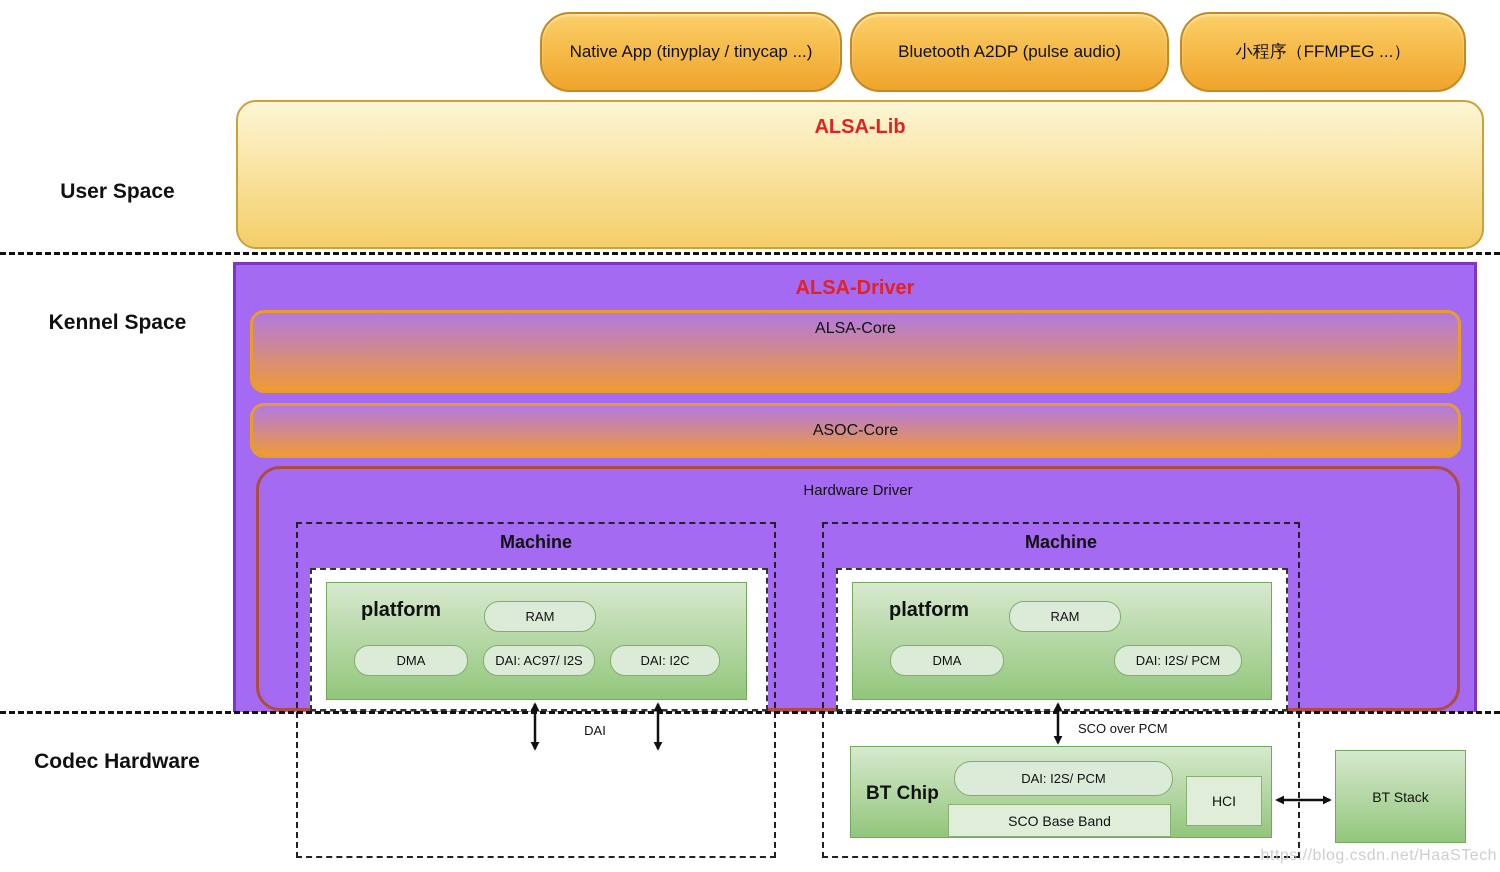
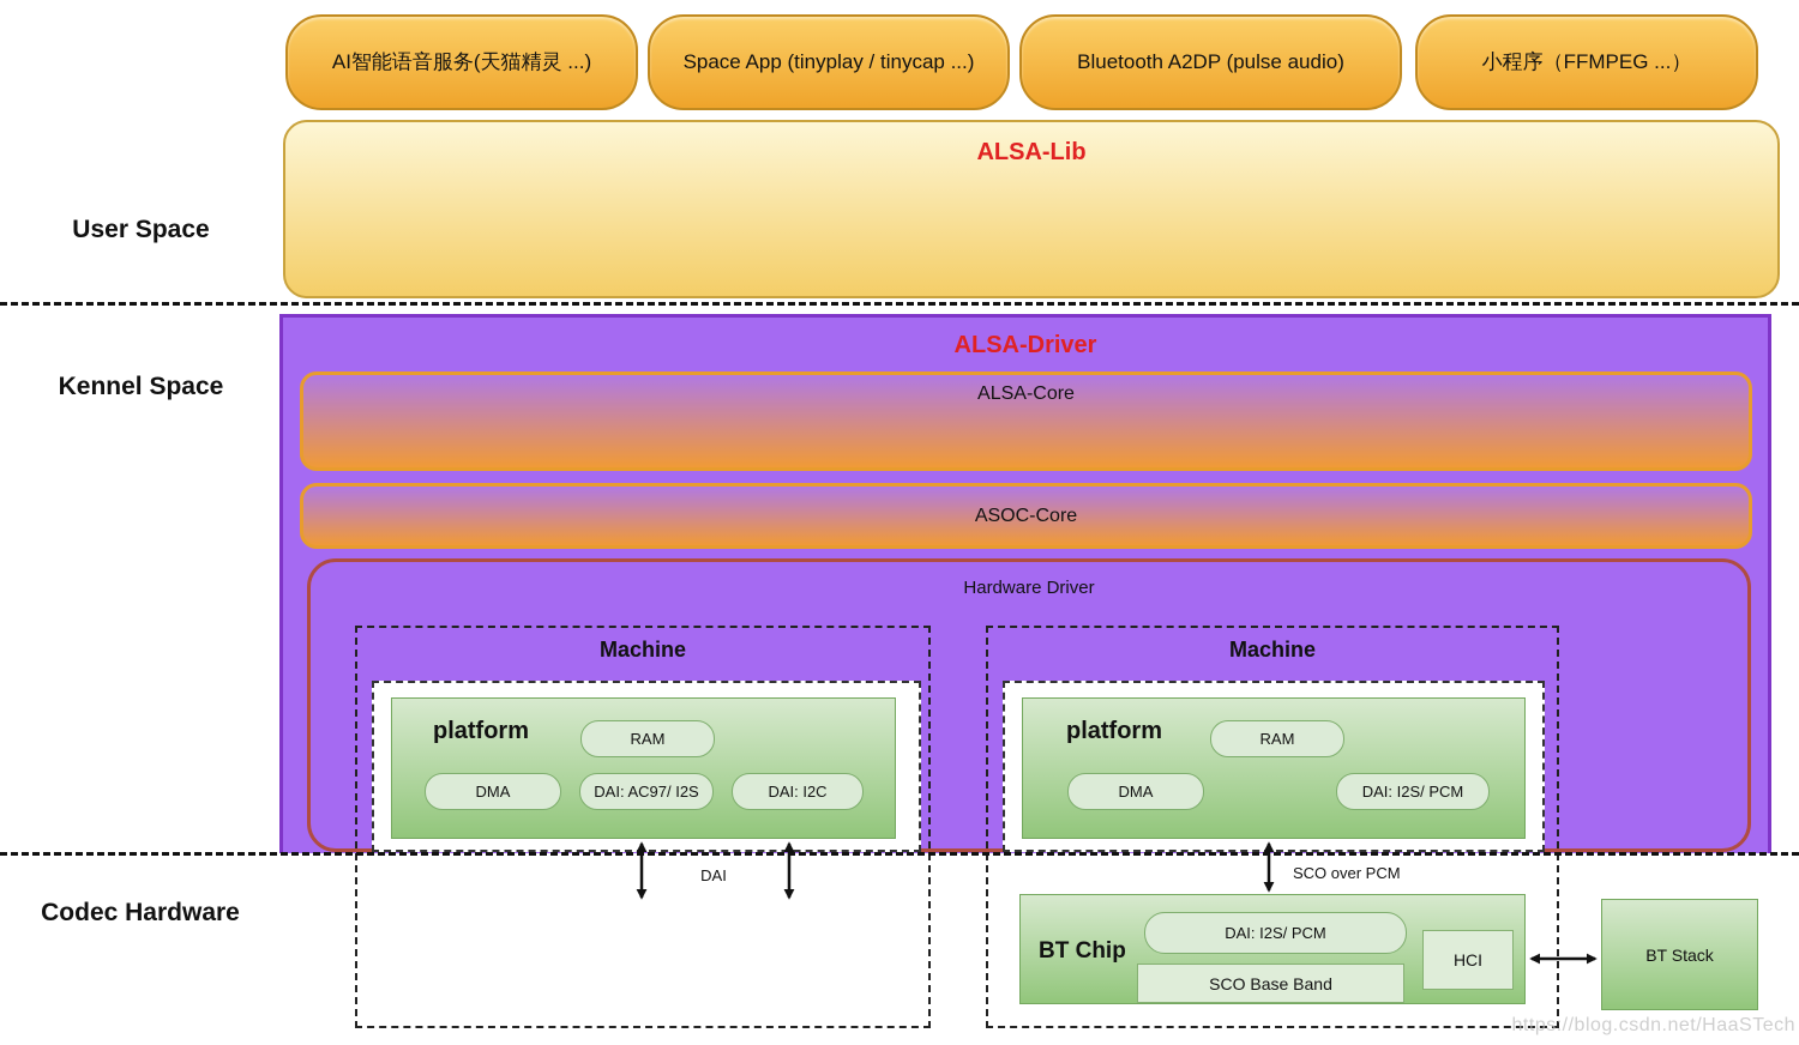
  User Space
  Kennel Space
  Codec Hardware
  ALSA-Driver
  ALSA-Core
  ASOC-Core
  Hardware Driver
  ALSA-Lib
+ AI智能语音服务(天猫精灵 ...)
- Native App (tinyplay / tinycap ...)
+ Space App (tinyplay / tinycap ...)
  Bluetooth A2DP (pulse audio)
  小程序（FFMPEG ...）
  Machine
  Machine
  platform
  RAM
  DMA
  DAI: AC97/ I2S
  DAI: I2C
  platform
  RAM
  DMA
  DAI: I2S/ PCM
  BT Chip
  DAI: I2S/ PCM
  SCO Base Band
  HCI
  BT Stack
  DAI
  SCO over PCM
  https://blog.csdn.net/HaaSTech
